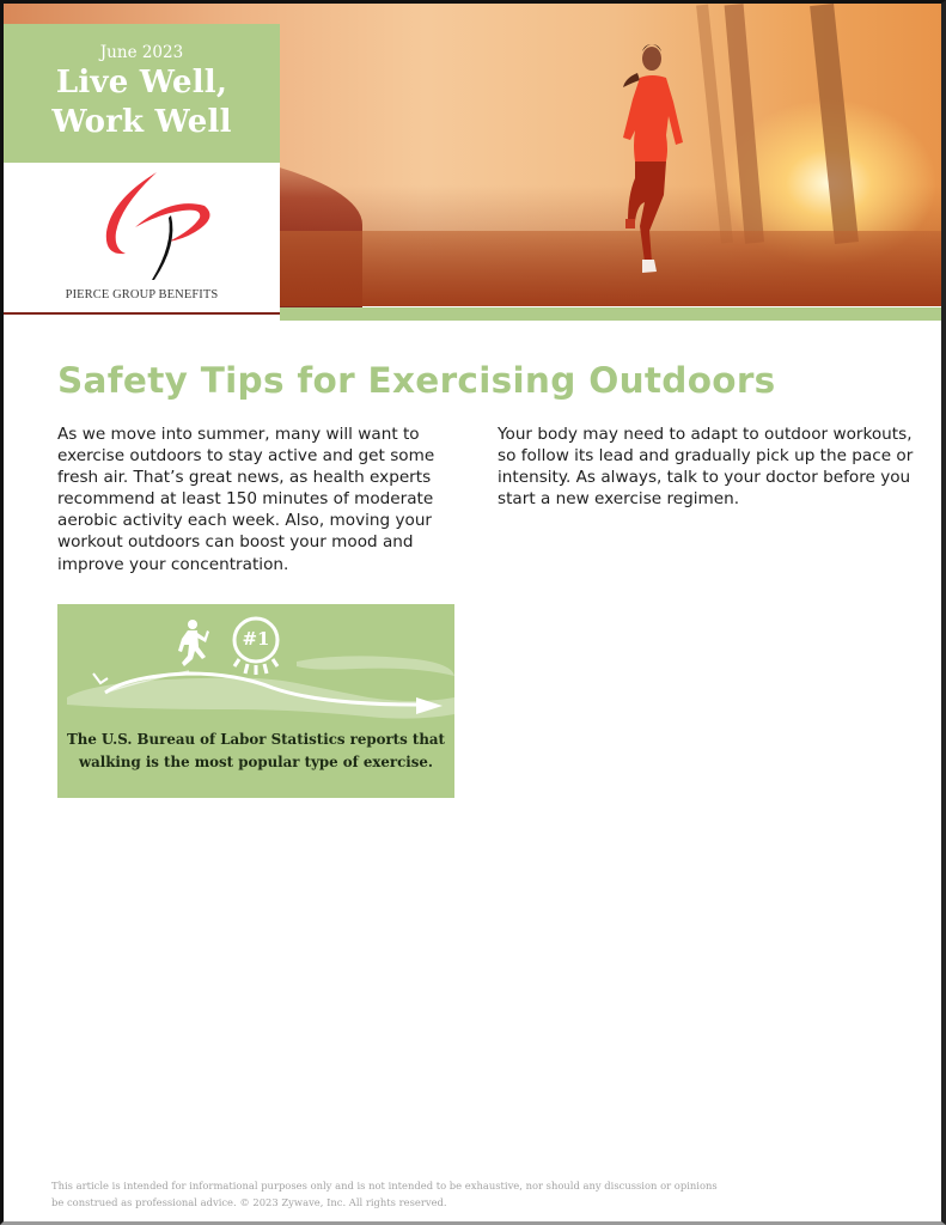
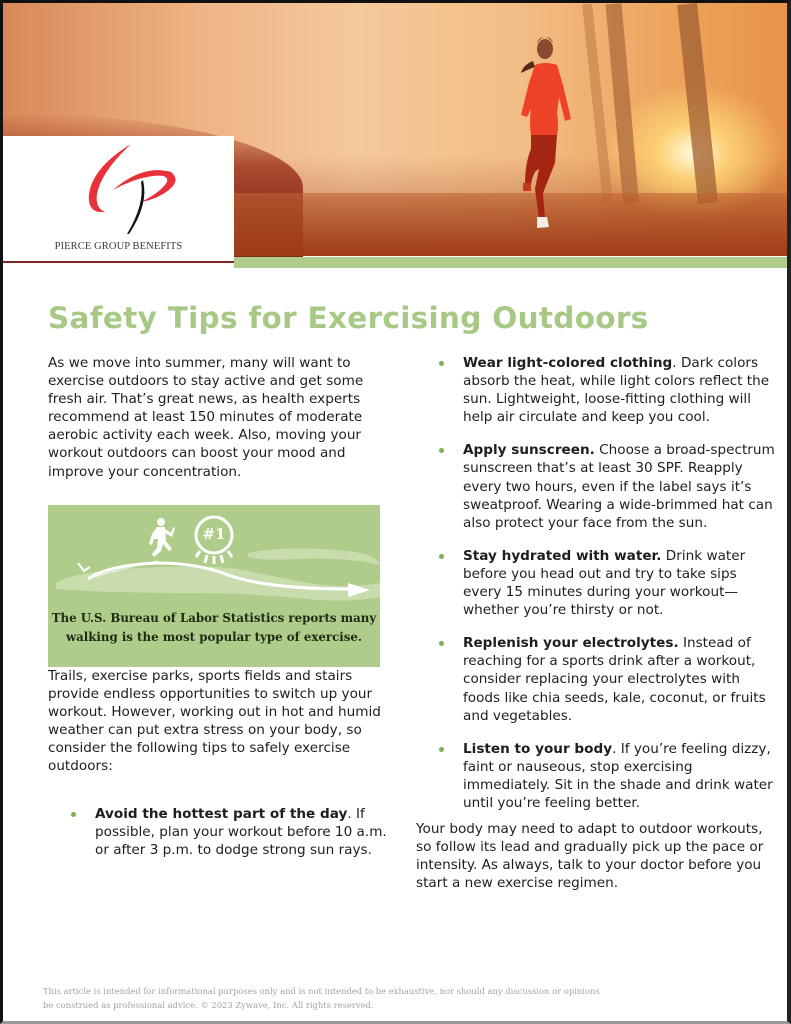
- June 2023
- Live Well,
- Work Well
  PIERCE GROUP BENEFITS
  Safety Tips for Exercising Outdoors
  As we move into summer, many will want to exercise outdoors to stay active and get some fresh air. That’s great news, as health experts recommend at least 150 minutes of moderate aerobic activity each week. Also, moving your workout outdoors can boost your mood and improve your concentration.
  #1
- The U.S. Bureau of Labor Statistics reports that
+ The U.S. Bureau of Labor Statistics reports many
  walking is the most popular type of exercise.
+ Trails, exercise parks, sports fields and stairs provide endless opportunities to switch up your workout. However, working out in hot and humid weather can put extra stress on your body, so consider the following tips to safely exercise outdoors:
+ Avoid the hottest part of the day. If possible, plan your workout before 10 a.m. or after 3 p.m. to dodge strong sun rays.
+ Wear light-colored clothing. Dark colors absorb the heat, while light colors reflect the sun. Lightweight, loose-fitting clothing will help air circulate and keep you cool.
+ Apply sunscreen. Choose a broad-spectrum sunscreen that’s at least 30 SPF. Reapply every two hours, even if the label says it’s sweatproof. Wearing a wide-brimmed hat can also protect your face from the sun.
+ Stay hydrated with water. Drink water before you head out and try to take sips every 15 minutes during your workout—whether you’re thirsty or not.
+ Replenish your electrolytes. Instead of reaching for a sports drink after a workout, consider replacing your electrolytes with foods like chia seeds, kale, coconut, or fruits and vegetables.
+ Listen to your body. If you’re feeling dizzy, faint or nauseous, stop exercising immediately. Sit in the shade and drink water until you’re feeling better.
  Your body may need to adapt to outdoor workouts, so follow its lead and gradually pick up the pace or intensity. As always, talk to your doctor before you start a new exercise regimen.
  This article is intended for informational purposes only and is not intended to be exhaustive, nor should any discussion or opinions
  be construed as professional advice. © 2023 Zywave, Inc. All rights reserved.
